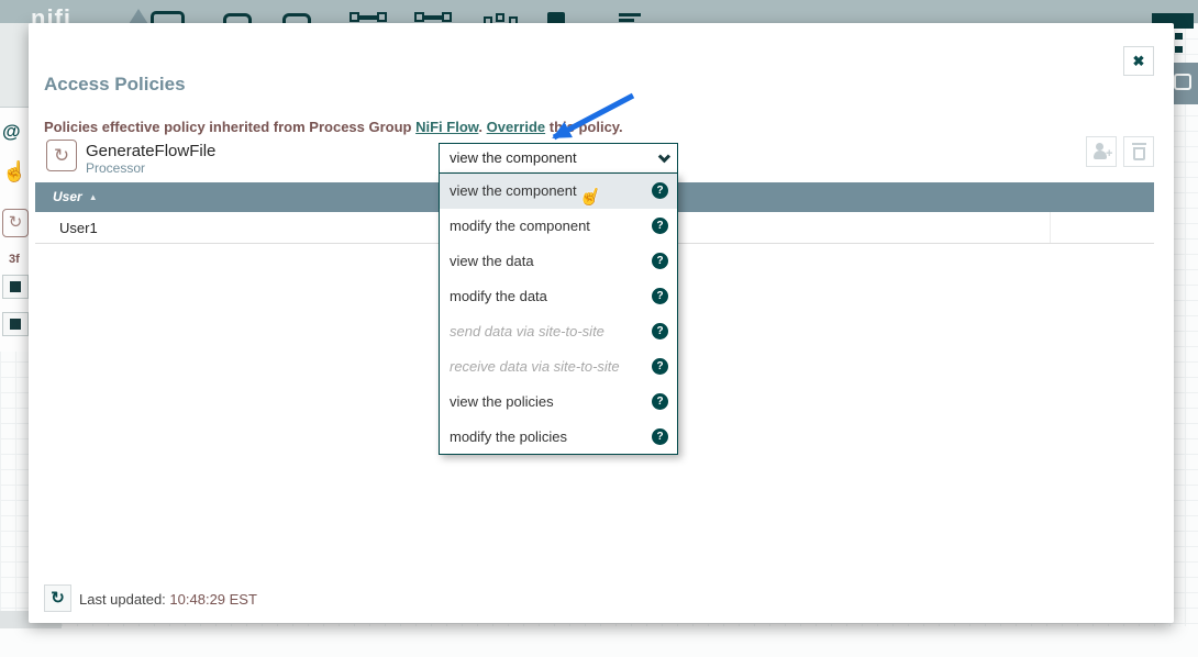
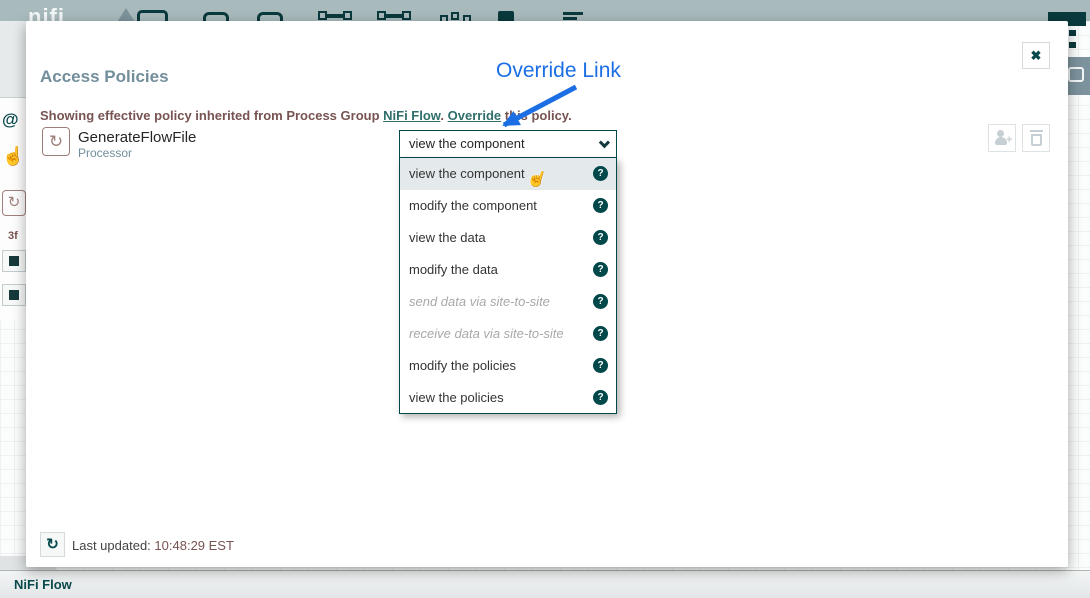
  nifi
  @
  ☝
  ↻
  3f
+ NiFi Flow
  Access Policies
  ✖
- Policies effective policy inherited from Process Group NiFi Flow. Override thi policy.
+ Showing effective policy inherited from Process Group NiFi Flow. Override th policy.
+ Override Link
  ↻
  GenerateFlowFile
  Processor
  +
- User ▲
- User1
  view the component
  view the component
  ?
  modify the component
  ?
  view the data
  ?
  modify the data
  ?
  send data via site-to-site
  ?
  receive data via site-to-site
  ?
- view the policies
+ modify the policies
  ?
- modify the policies
+ view the policies
  ?
  ↻
  Last updated: 10:48:29 EST
